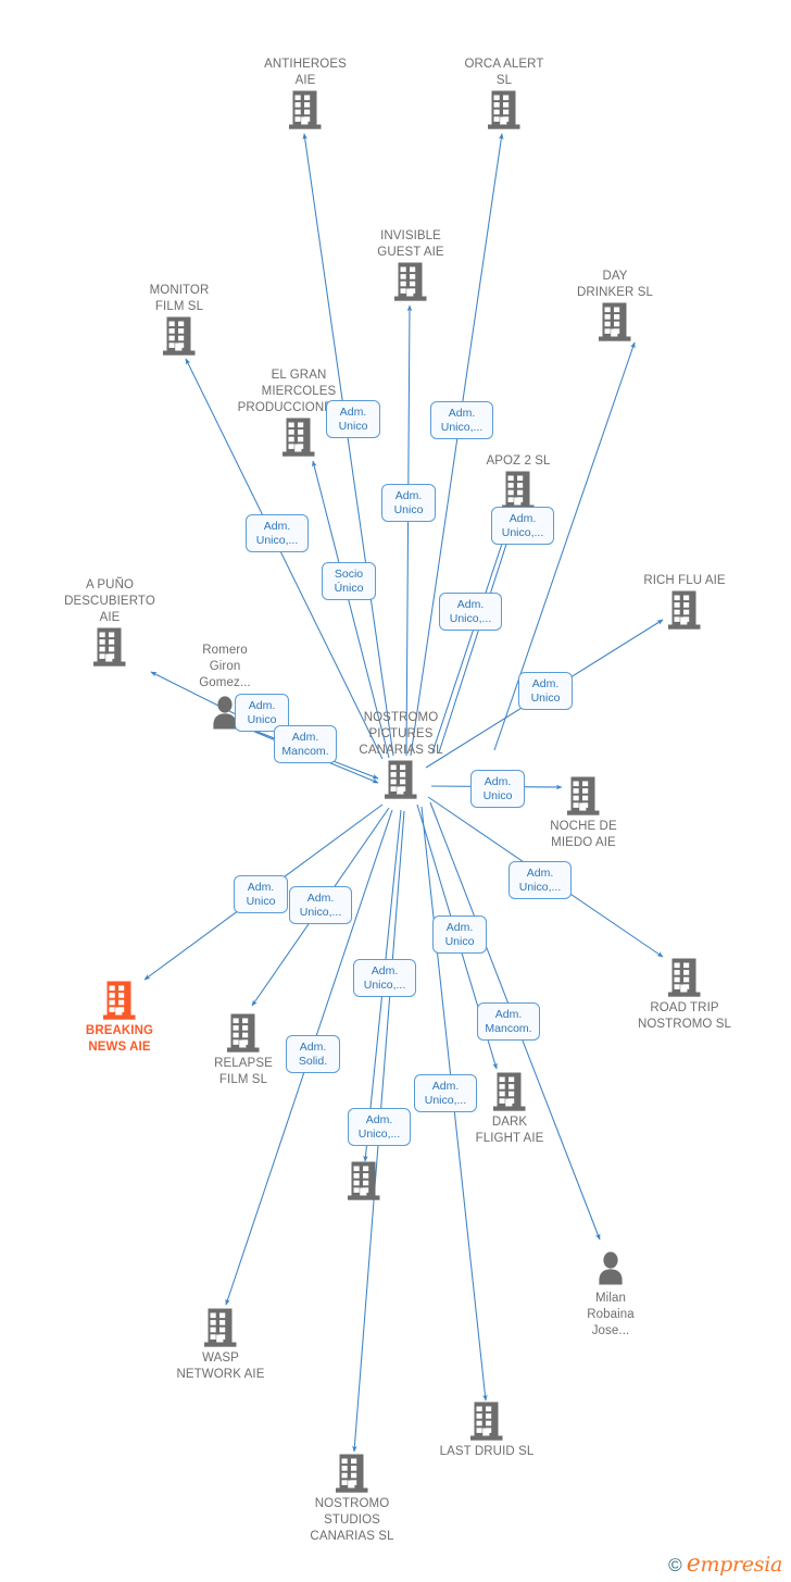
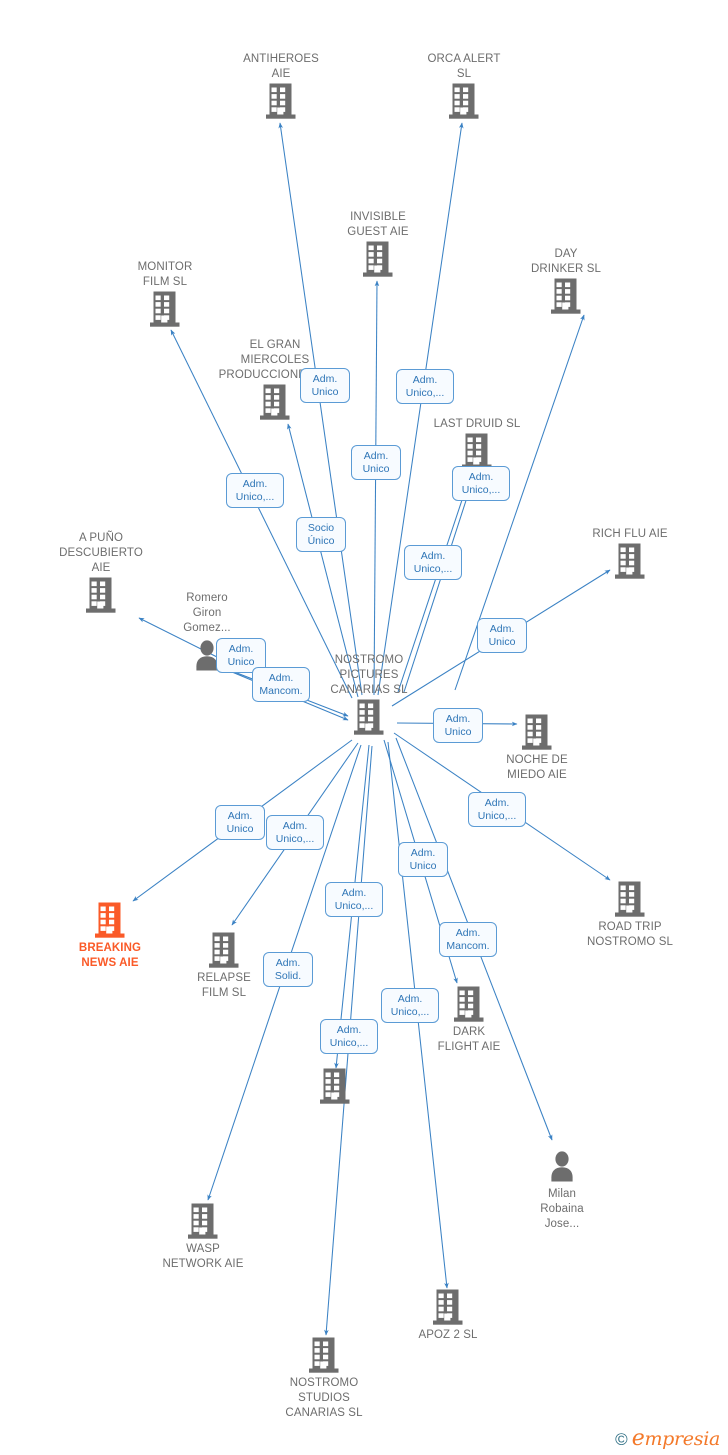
  ANTIHEROES
  AIE
  ORCA ALERT
  SL
  INVISIBLE
  GUEST AIE
  MONITOR
  FILM SL
  DAY
  DRINKER SL
  EL GRAN
  MIERCOLES
  PRODUCCION
- APOZ 2 SL
+ LAST DRUID SL
  A PUÑO
  DESCUBIERTO
  AIE
  RICH FLU AIE
  Romero
  Giron
  Gomez...
  NOSTROMO
  PICTURES
  CANARIAS SL
  NOCHE DE
  MIEDO AIE
  ROAD TRIP
  NOSTROMO SL
  BREAKING
  NEWS AIE
  RELAPSE
  FILM SL
  DARK
  FLIGHT AIE
  Milan
  Robaina
  Jose...
  WASP
  NETWORK AIE
- LAST DRUID SL
+ APOZ 2 SL
  NOSTROMO
  STUDIOS
  CANARIAS SL
  Adm.
  Unico
  Adm.
  Unico,...
  Adm.
  Unico
  Adm.
  Unico,...
  Socio
  Único
  Adm.
  Unico,...
  Adm.
  Unico,...
  Adm.
  Unico
  Adm.
  Unico
  Adm.
  Mancom.
  Adm.
  Unico
  Adm.
  Unico,...
  Adm.
  Unico
  Adm.
  Unico,...
  Adm.
  Unico,...
  Adm.
  Unico
  Adm.
  Mancom.
  Adm.
  Solid.
  Adm.
  Unico,...
  Adm.
  Unico,...
  ©
  empresia
